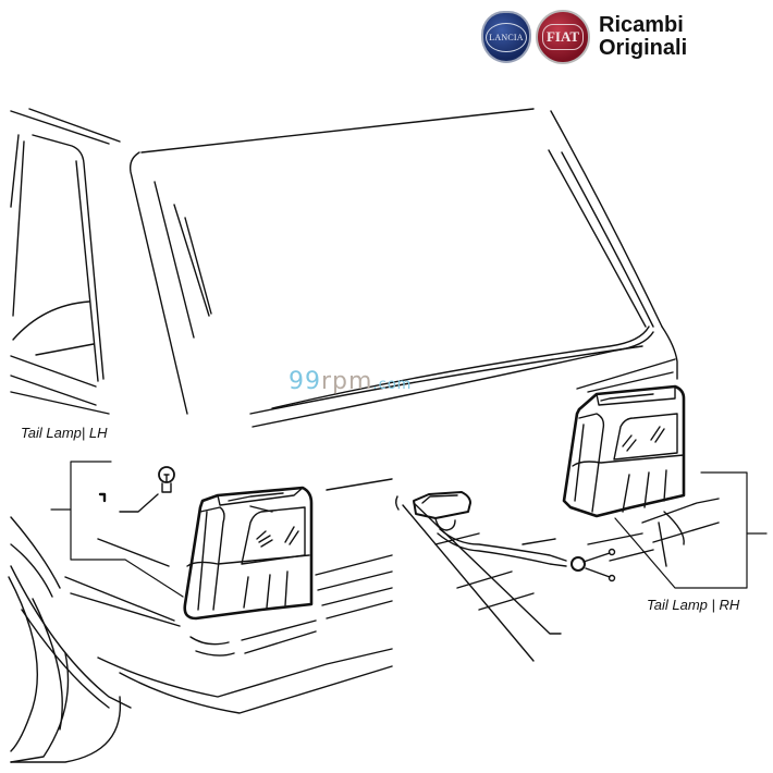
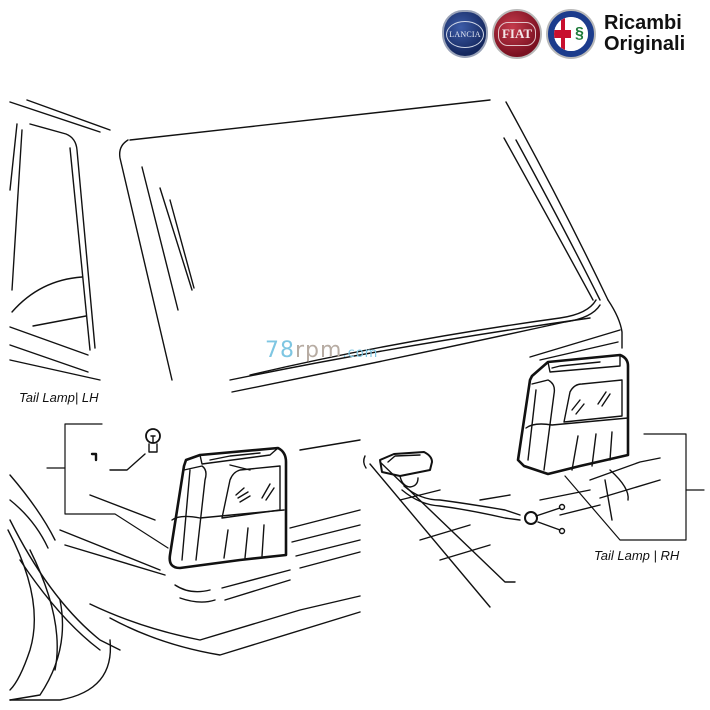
  LANCIA
  FIAT
+ §
  Ricambi
  Originali
- 99rpm.com
+ 78rpm.com
  Tail Lamp| LH
  Tail Lamp | RH
